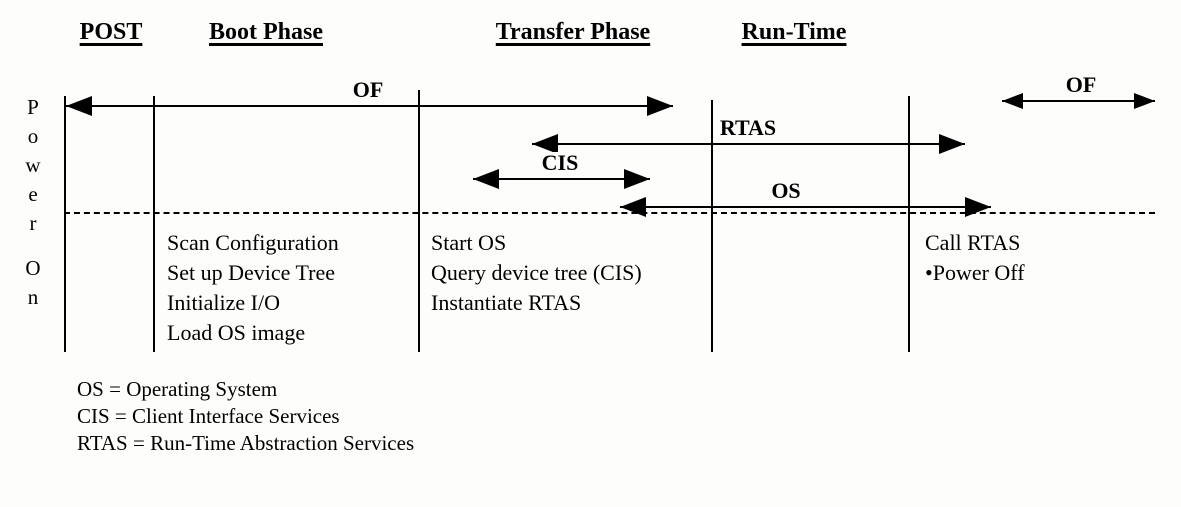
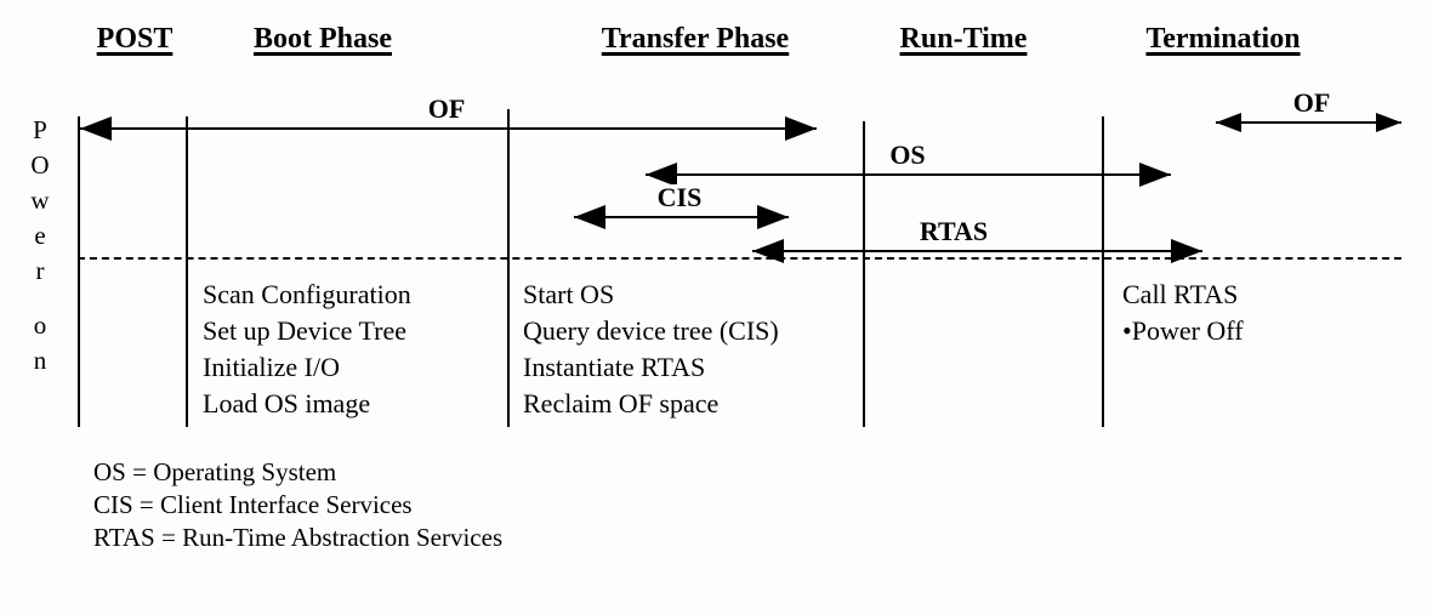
  POST
  Boot Phase
  Transfer Phase
  Run-Time
+ Termination
  P
- o
+ O
  w
  e
  r
- O
+ o
  n
  OF
- RTAS
+ OS
  CIS
- OS
+ RTAS
  OF
  Scan Configuration
  Set up Device Tree
  Initialize I/O
  Load OS image
  Start OS
  Query device tree (CIS)
  Instantiate RTAS
+ Reclaim OF space
  Call RTAS
  •Power Off
  OS = Operating System
  CIS = Client Interface Services
  RTAS = Run-Time Abstraction Services
